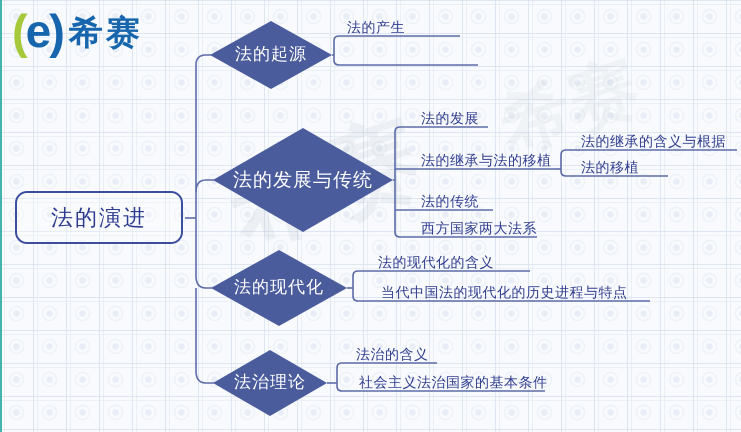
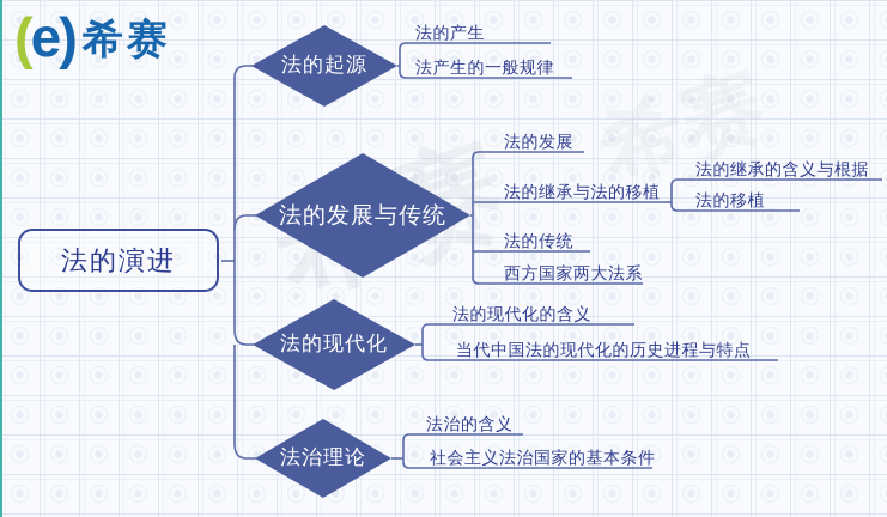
  (
  e
  )
  希赛
  法的演进
  法的起源
  法的发展与传统
  法的现代化
  法治理论
  法的产生
+ 法产生的一般规律
  法的发展
  法的继承与法的移植
  法的继承的含义与根据
  法的移植
  法的传统
  西方国家两大法系
  法的现代化的含义
  当代中国法的现代化的历史进程与特点
  法治的含义
  社会主义法治国家的基本条件
